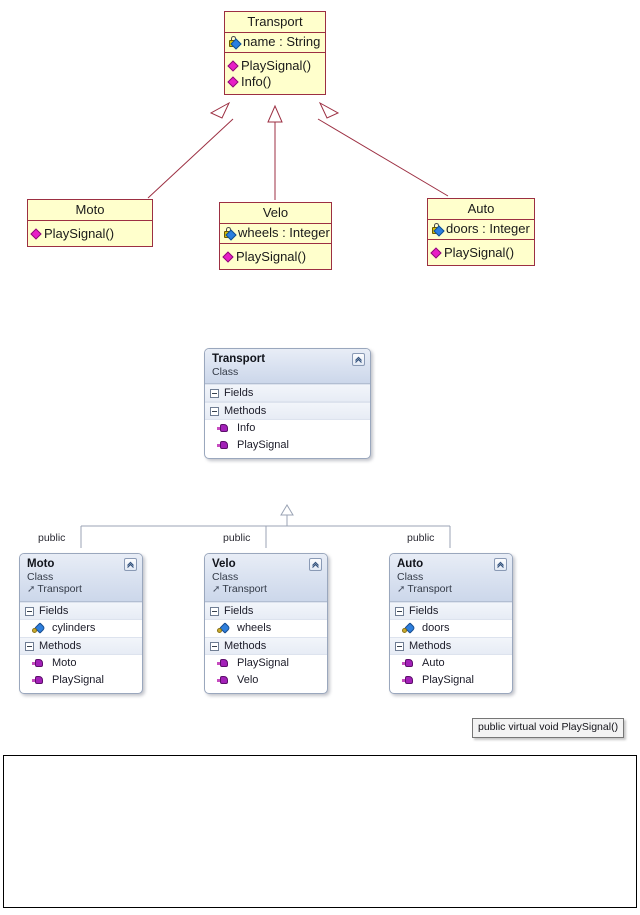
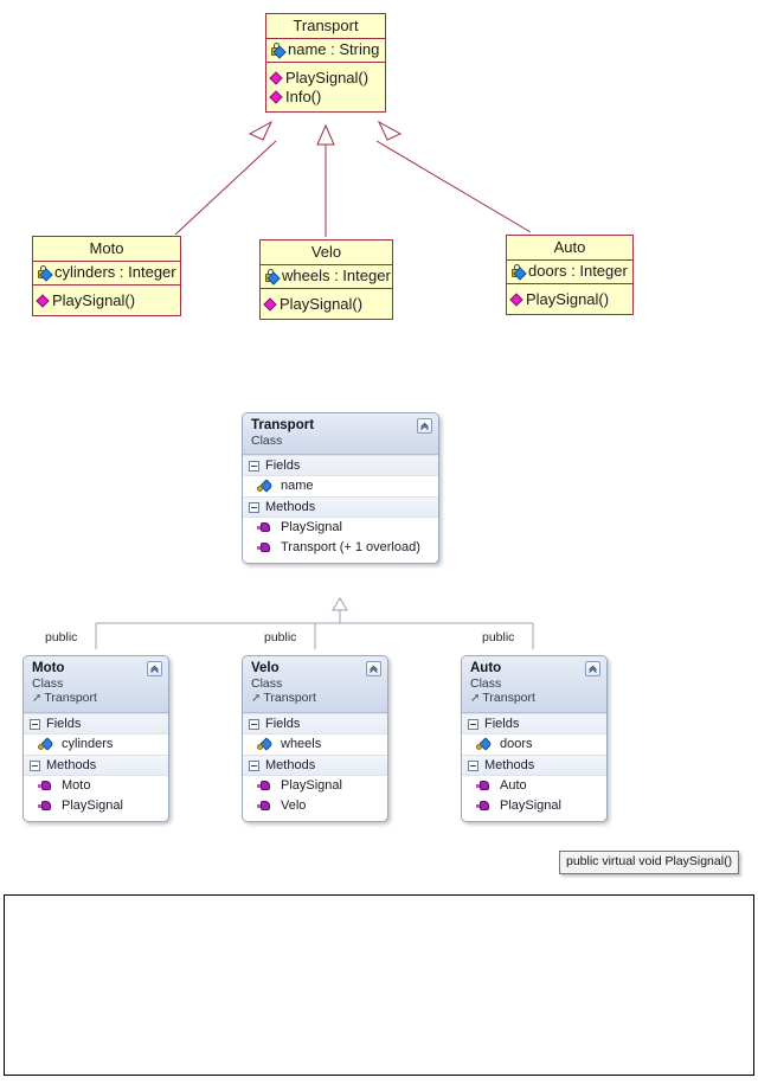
  Transport
  name : String
  PlaySignal()
  Info()
  Moto
+ cylinders : Integer
  PlaySignal()
  Velo
  wheels : Integer
  PlaySignal()
  Auto
  doors : Integer
  PlaySignal()
  public
  public
  public
  Transport
  Class
  Fields
+ name
  Methods
- Info
  PlaySignal
+ Transport (+ 1 overload)
  Moto
  Class
  ➚ Transport
  Fields
  cylinders
  Methods
  Moto
  PlaySignal
  Velo
  Class
  ➚ Transport
  Fields
  wheels
  Methods
  PlaySignal
  Velo
  Auto
  Class
  ➚ Transport
  Fields
  doors
  Methods
  Auto
  PlaySignal
  public virtual void PlaySignal()
